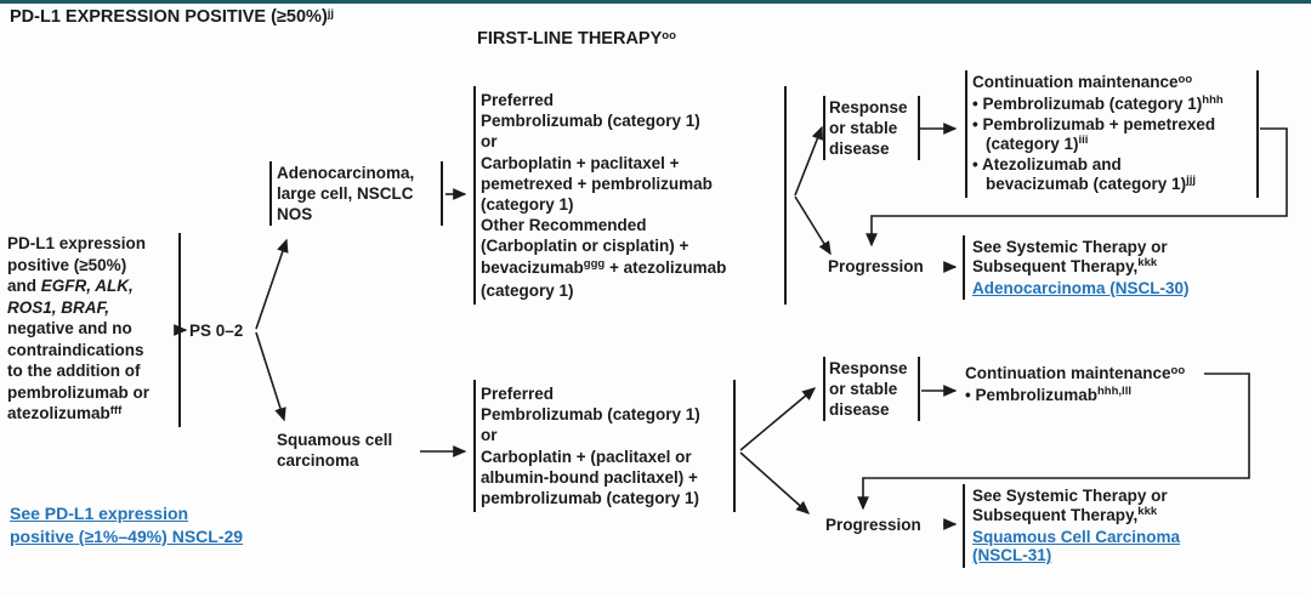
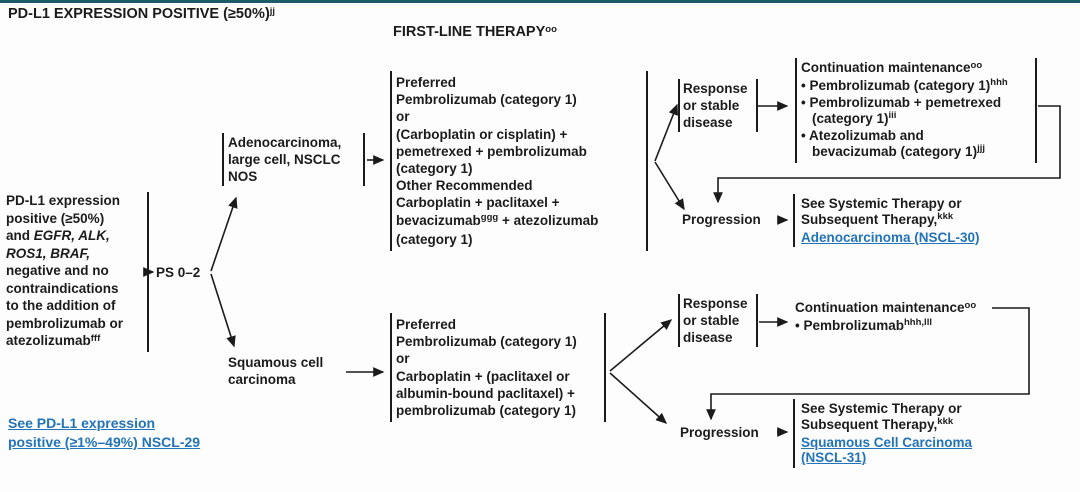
  PD-L1 EXPRESSION POSITIVE (≥50%)jj
  FIRST-LINE THERAPYoo
  PD-L1 expression
  positive (≥50%)
  and EGFR, ALK,
  ROS1, BRAF,
  negative and no
  contraindications
  to the addition of
  pembrolizumab or
  atezolizumabfff
  PS 0–2
  Adenocarcinoma,
  large cell, NSCLC
  NOS
  Squamous cell
  carcinoma
  Preferred
  Pembrolizumab (category 1)
  or
- Carboplatin + paclitaxel +
+ (Carboplatin or cisplatin) +
  pemetrexed + pembrolizumab
  (category 1)
  Other Recommended
- (Carboplatin or cisplatin) +
+ Carboplatin + paclitaxel +
  bevacizumabggg + atezolizumab
  (category 1)
  Preferred
  Pembrolizumab (category 1)
  or
  Carboplatin + (paclitaxel or
  albumin-bound paclitaxel) +
  pembrolizumab (category 1)
  Response
  or stable
  disease
  Continuation maintenanceoo
  • Pembrolizumab (category 1)hhh
  • Pembrolizumab + pemetrexed
  (category 1)iii
  • Atezolizumab and
  bevacizumab (category 1)jjj
  Progression
  See Systemic Therapy or
  Subsequent Therapy,kkk
  Adenocarcinoma (NSCL-30)
  Response
  or stable
  disease
  Continuation maintenanceoo
  • Pembrolizumabhhh,lll
  Progression
  See Systemic Therapy or
  Subsequent Therapy,kkk
  Squamous Cell Carcinoma
  (NSCL-31)
  See PD-L1 expression
  positive (≥1%–49%) NSCL-29
